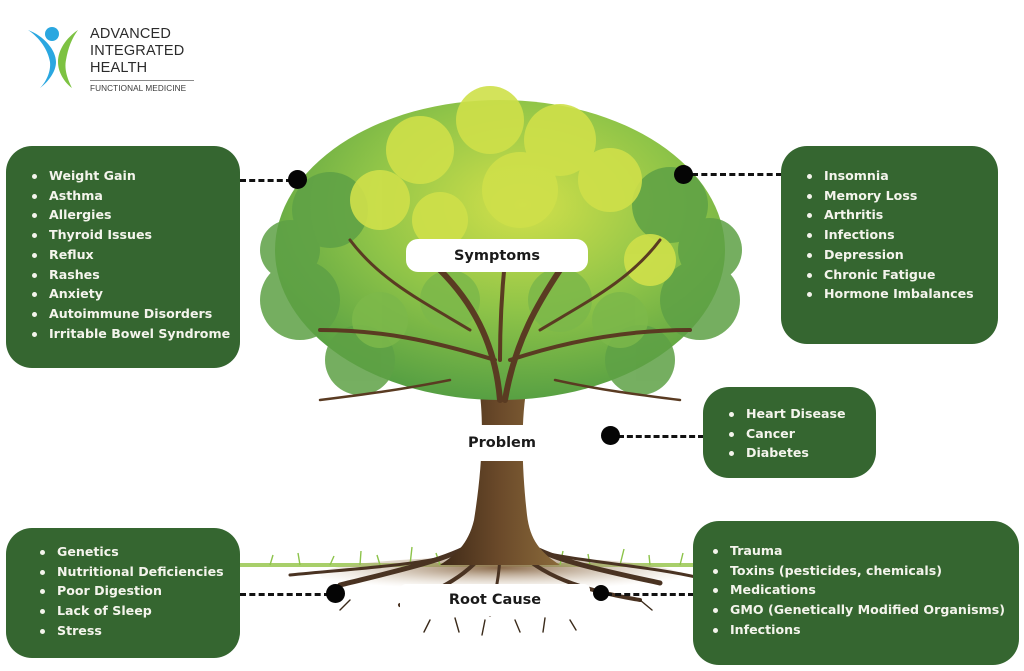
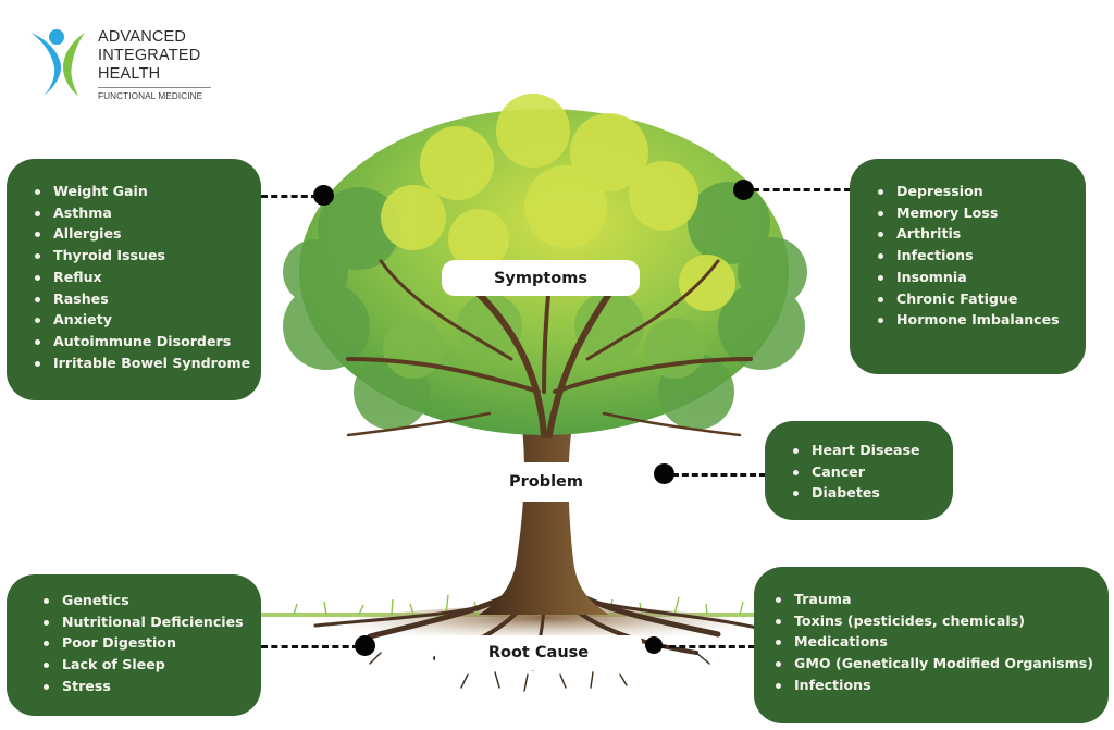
  ADVANCED
  INTEGRATED
  HEALTH
  FUNCTIONAL MEDICINE
  Symptoms
  Problem
  Root Cause
  Weight Gain
  Asthma
  Allergies
  Thyroid Issues
  Reflux
  Rashes
  Anxiety
  Autoimmune Disorders
  Irritable Bowel Syndrome
- Insomnia
+ Depression
  Memory Loss
  Arthritis
  Infections
- Depression
+ Insomnia
  Chronic Fatigue
  Hormone Imbalances
  Heart Disease
  Cancer
  Diabetes
  Genetics
  Nutritional Deficiencies
  Poor Digestion
  Lack of Sleep
  Stress
  Trauma
  Toxins (pesticides, chemicals)
  Medications
  GMO (Genetically Modified Organisms)
  Infections
